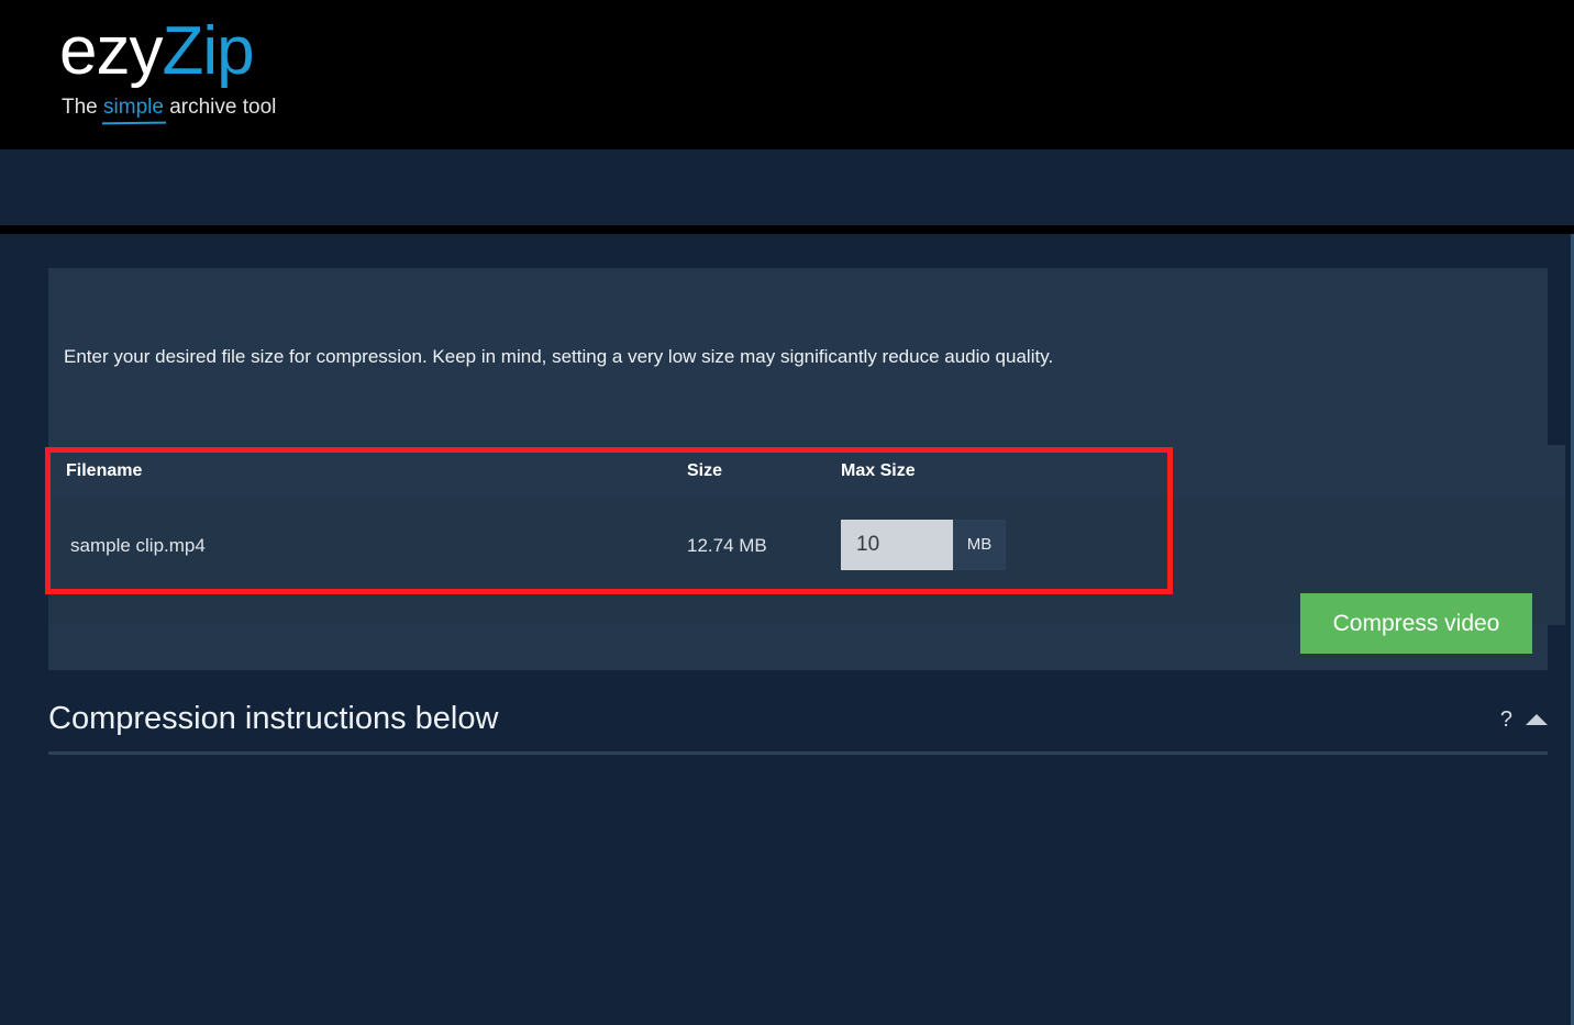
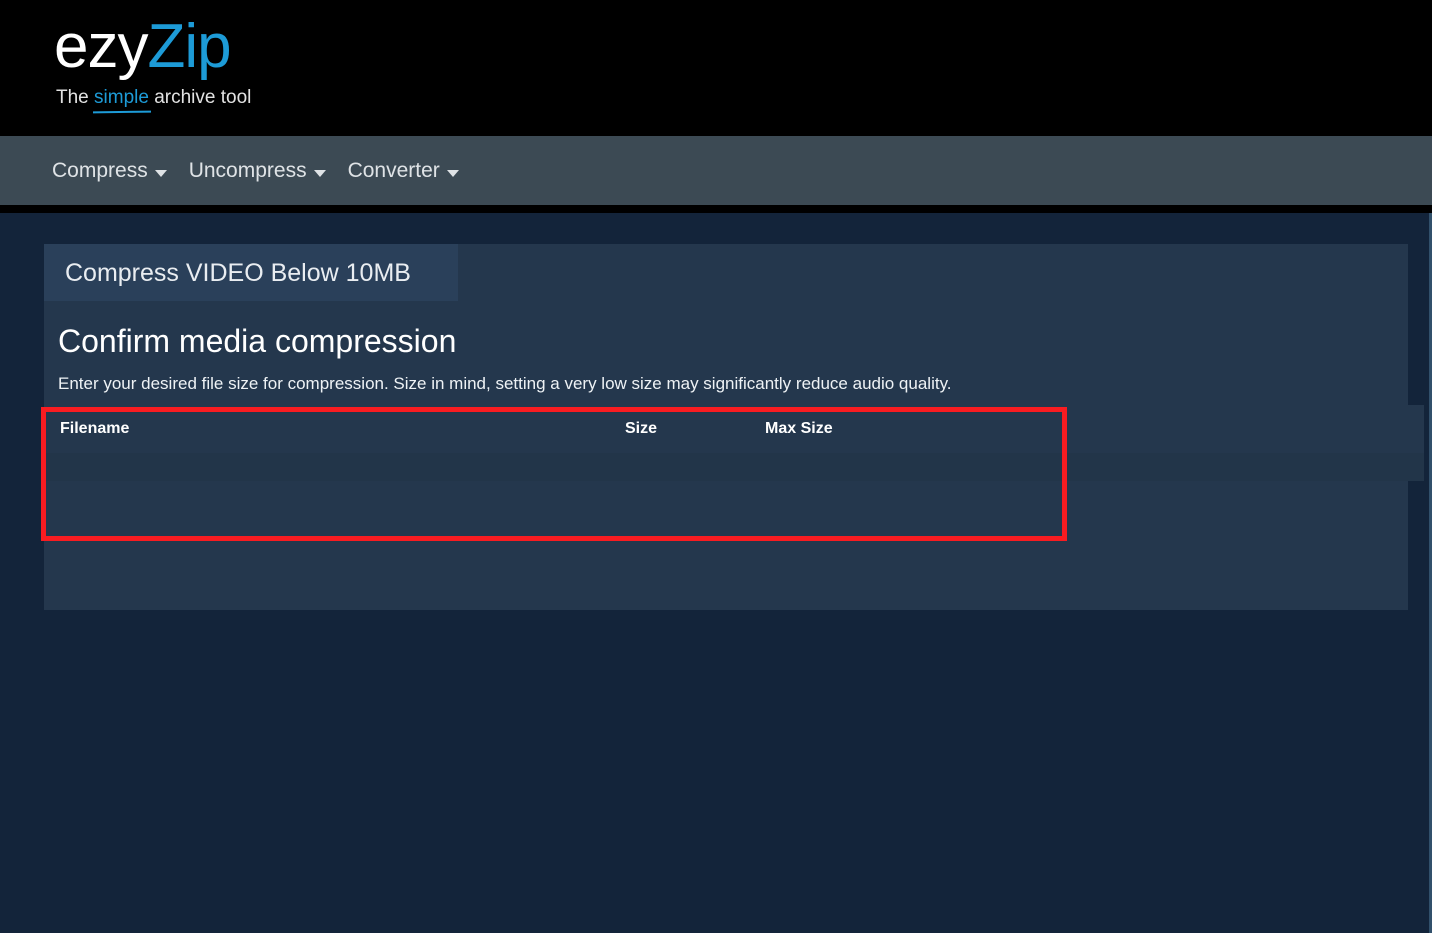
  ezyZip
  The simple archive tool
+ Compress
+ Uncompress
+ Converter
+ Compress VIDEO Below 10MB
+ Confirm media compression
- Enter your desired file size for compression. Keep in mind, setting a very low size may significantly reduce audio quality.
+ Enter your desired file size for compression. Size in mind, setting a very low size may significantly reduce audio quality.
  Filename	Size	Max Size
- sample clip.mp4	12.74 MB	10 MB
- Compress video
- Compression instructions below
- ?
